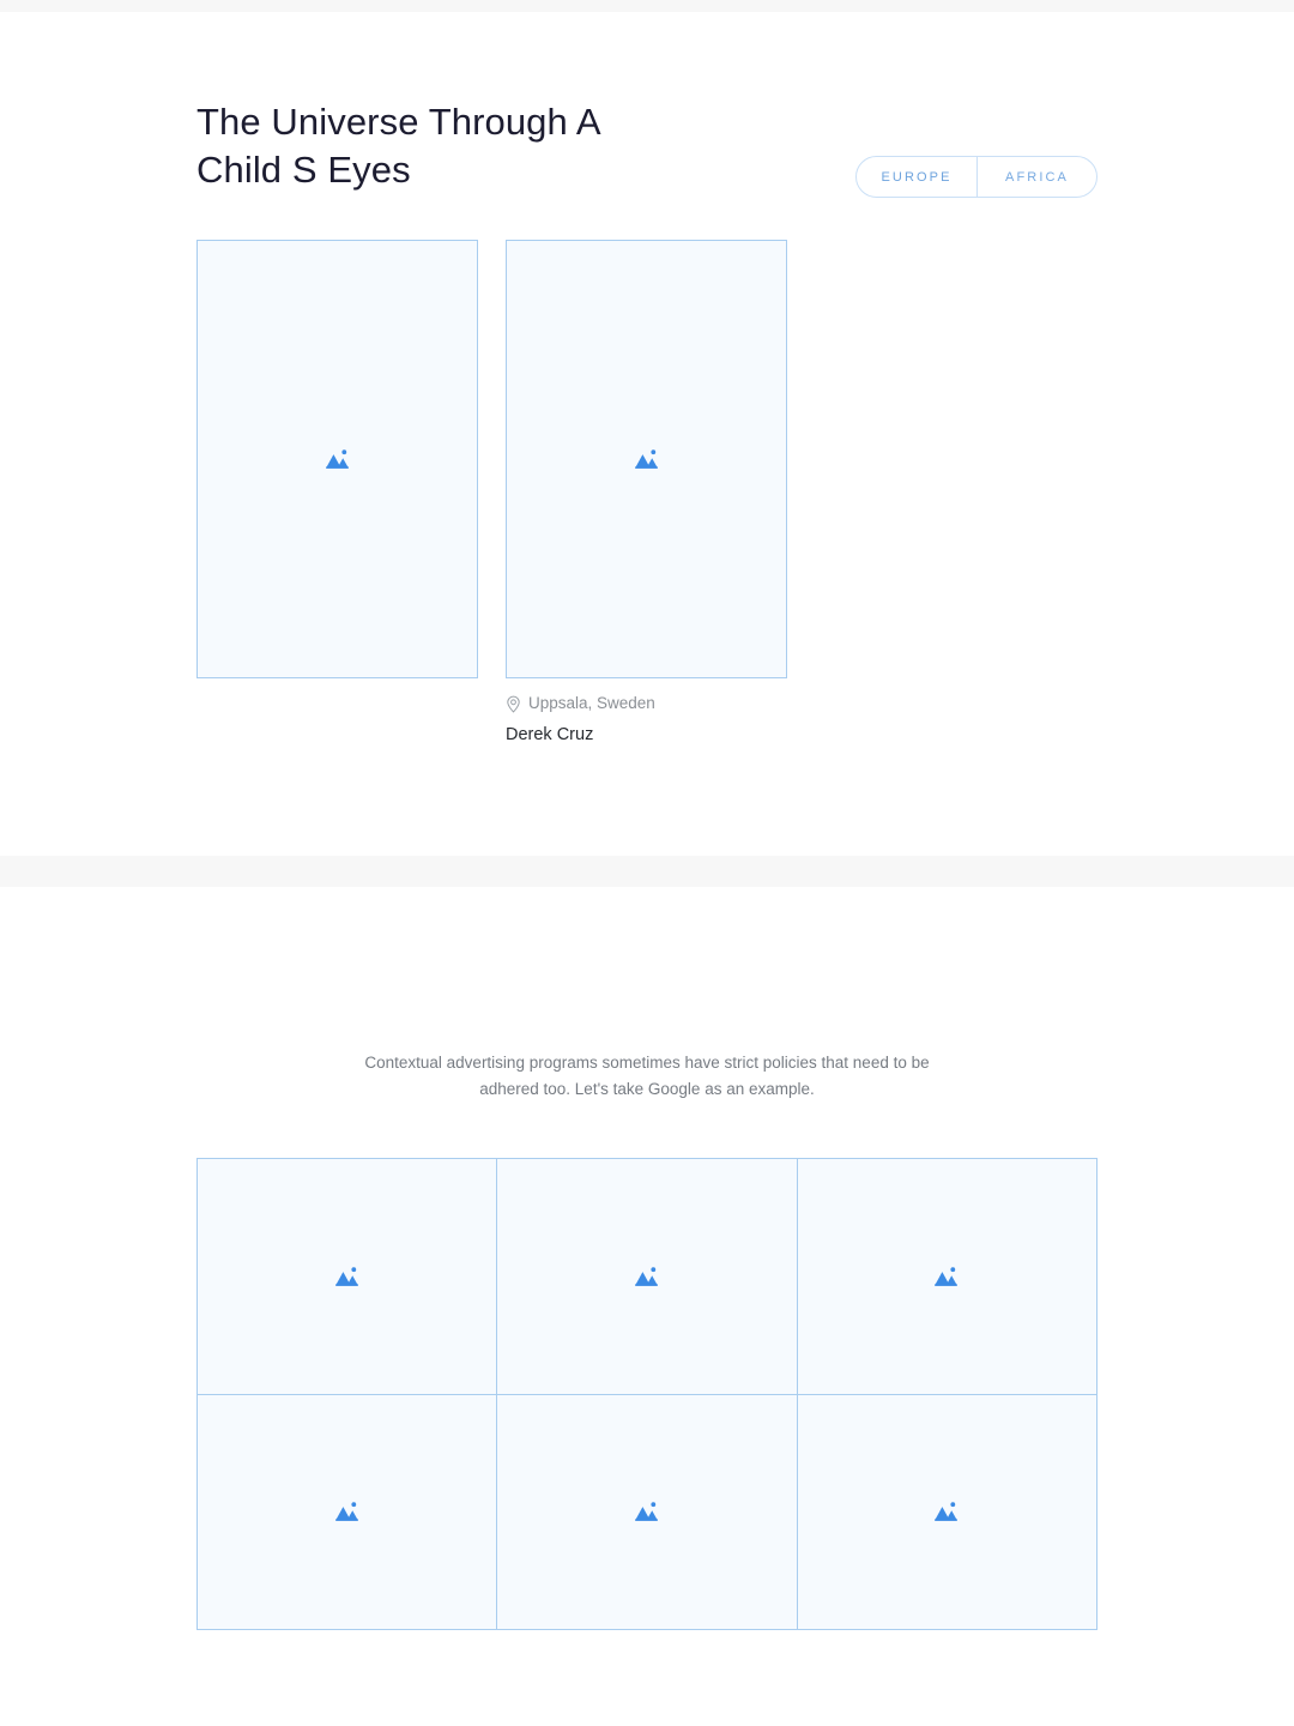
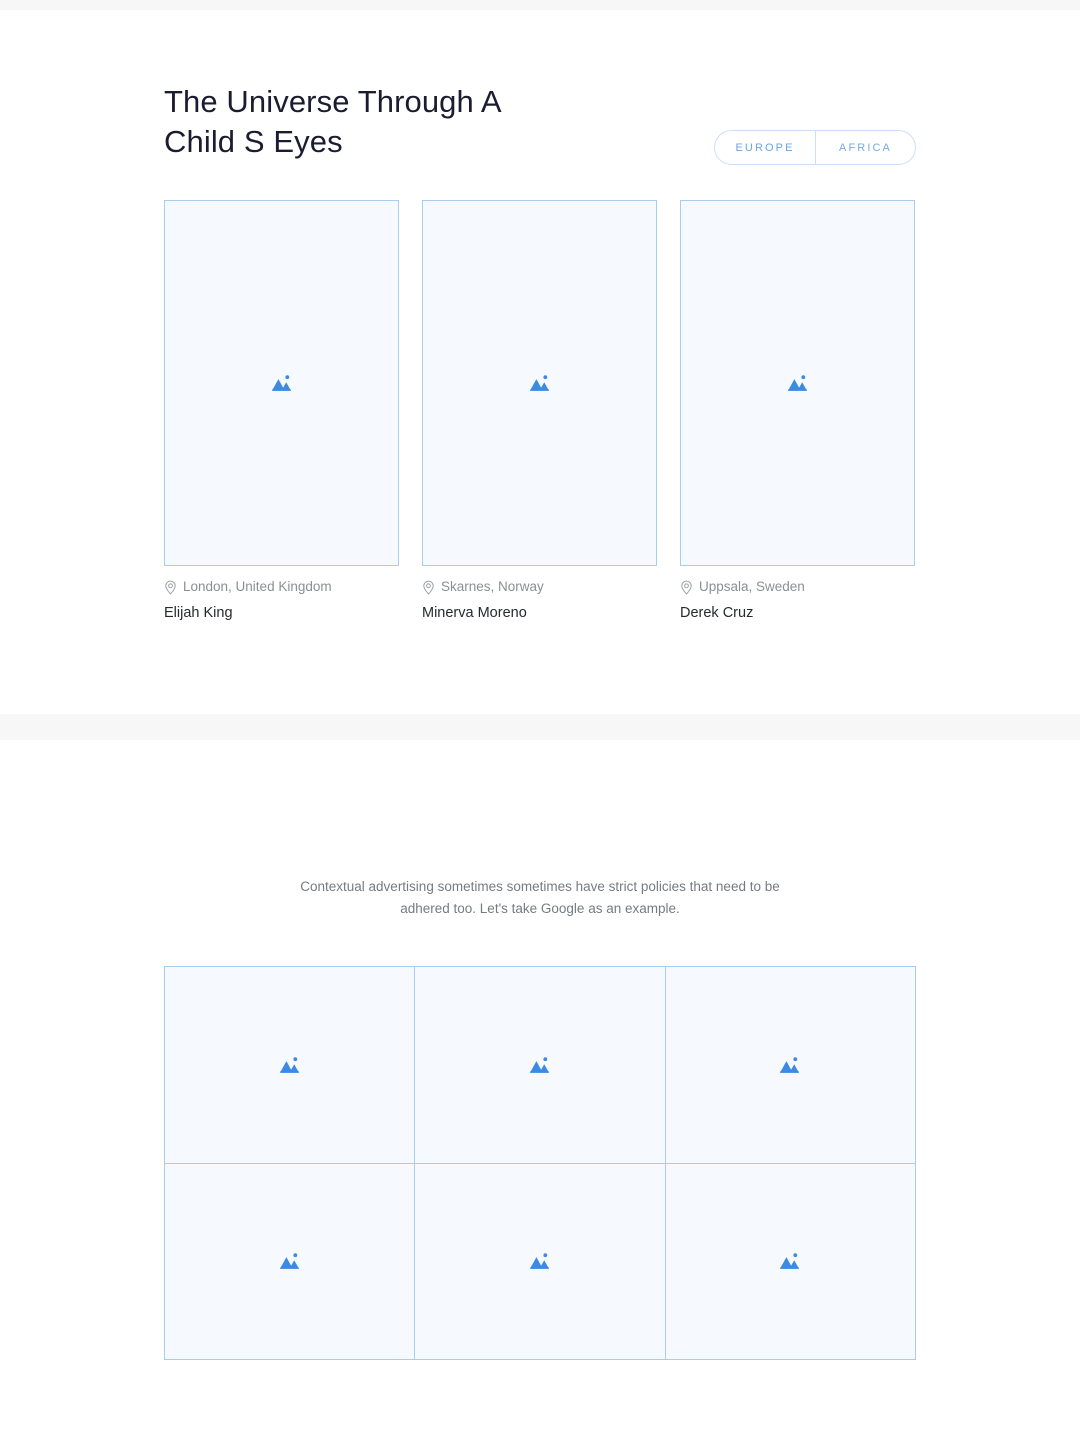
  The Universe Through A
  Child S Eyes
  EUROPE
  AFRICA
+ London, United Kingdom
+ Elijah King
+ Skarnes, Norway
+ Minerva Moreno
  Uppsala, Sweden
  Derek Cruz
- Contextual advertising programs sometimes have strict policies that need to be adhered too. Let's take Google as an example.
+ Contextual advertising sometimes sometimes have strict policies that need to be adhered too. Let's take Google as an example.
